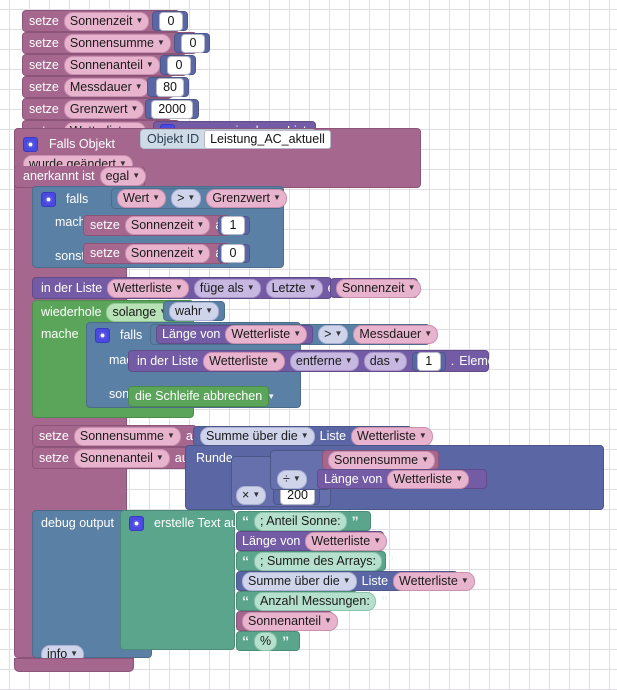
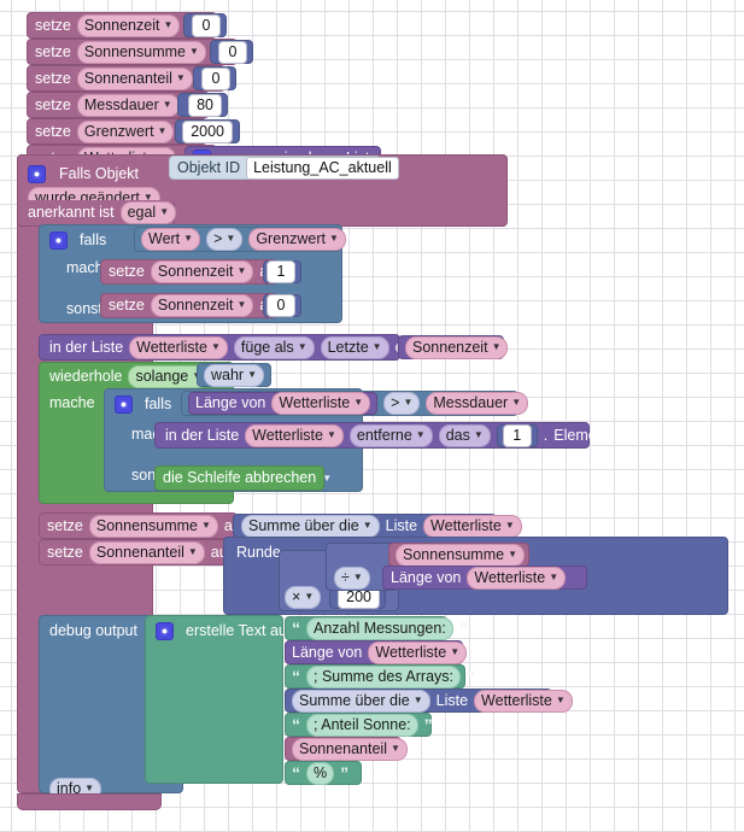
  setze
  Sonnenzeit
  ▼
  0
  setze
  Sonnensumme
  ▼
  0
  setze
  Sonnenanteil
  ▼
  0
  setze
  Messdauer
  ▼
  80
  setze
  Grenzwert
  ▼
  2000
  Falls Objekt
  wurde geändert
  ▼
  Objekt ID
  Leistung_AC_aktuell
  anerkannt ist
  egal
  ▼
  falls
  sons
  Wert
  ▼
  >
  ▼
  Grenzwert
  ▼
  setze
  Sonnenzeit
  ▼
  1
  setze
  Sonnenzeit
  ▼
  0
  in der Liste
  Wetterliste
  ▼
  füge als
  ▼
  Letzte
  ▼
  Sonnenzeit
  ▼
  wiederhole
  solange
  mache
  wahr
  ▼
  falls
  Länge von
  Wetterliste
  ▼
  >
  ▼
  Messdauer
  ▼
  in der Liste
  Wetterliste
  ▼
  entferne
  ▼
  das
  ▼
  1
  .
  Element
  die Schleife abbrechen
  ▼
  setze
  Sonnensumme
  ▼
  Summe über die
  ▼
  Liste
  Wetterliste
  ▼
  setze
  Sonnenanteil
  ▼
  Runde
  ×
  ▼
  200
  Sonnensumme
  ▼
  ÷
  ▼
  Länge von
  Wetterliste
  ▼
  debug output
  info
  ▼
  erstelle Text au
  “
- ; Anteil Sonne:
+ Anzahl Messungen:
  ”
  Länge von
  Wetterliste
  ▼
  “
  ; Summe des Arrays:
  ”
  Summe über die
  ▼
  Liste
  Wetterliste
  ▼
  “
- Anzahl Messungen:
+ ; Anteil Sonne:
  ”
  Sonnenanteil
  ▼
  “
  %
  ”
